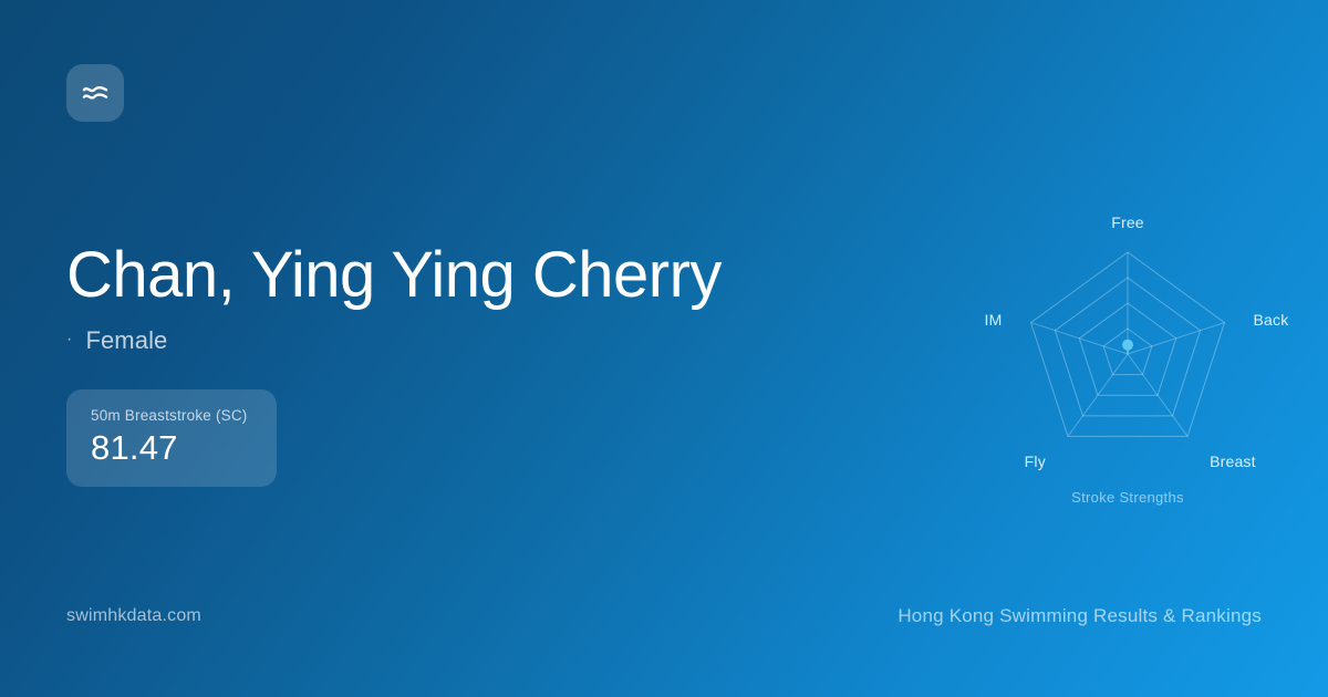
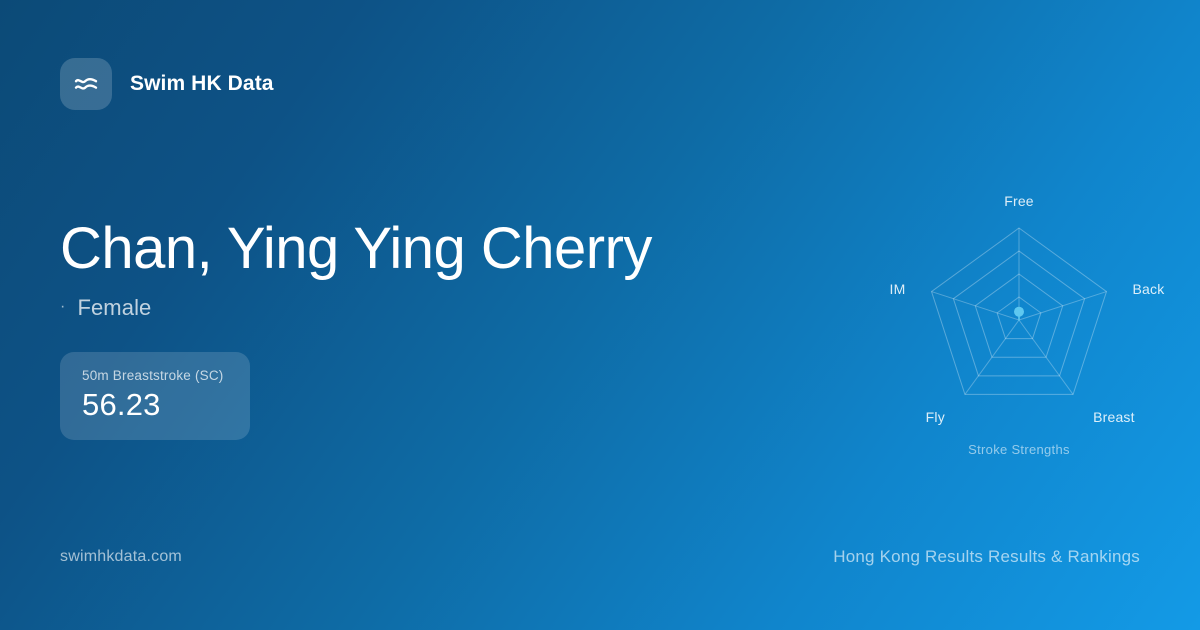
+ Swim HK Data
  Chan, Ying Ying Cherry
  ·
  Female
  50m Breaststroke (SC)
- 81.47
+ 56.23
  Free
  Back
  Breast
  Fly
  IM
  Stroke Strengths
  swimhkdata.com
- Hong Kong Swimming Results & Rankings
+ Hong Kong Results Results & Rankings
